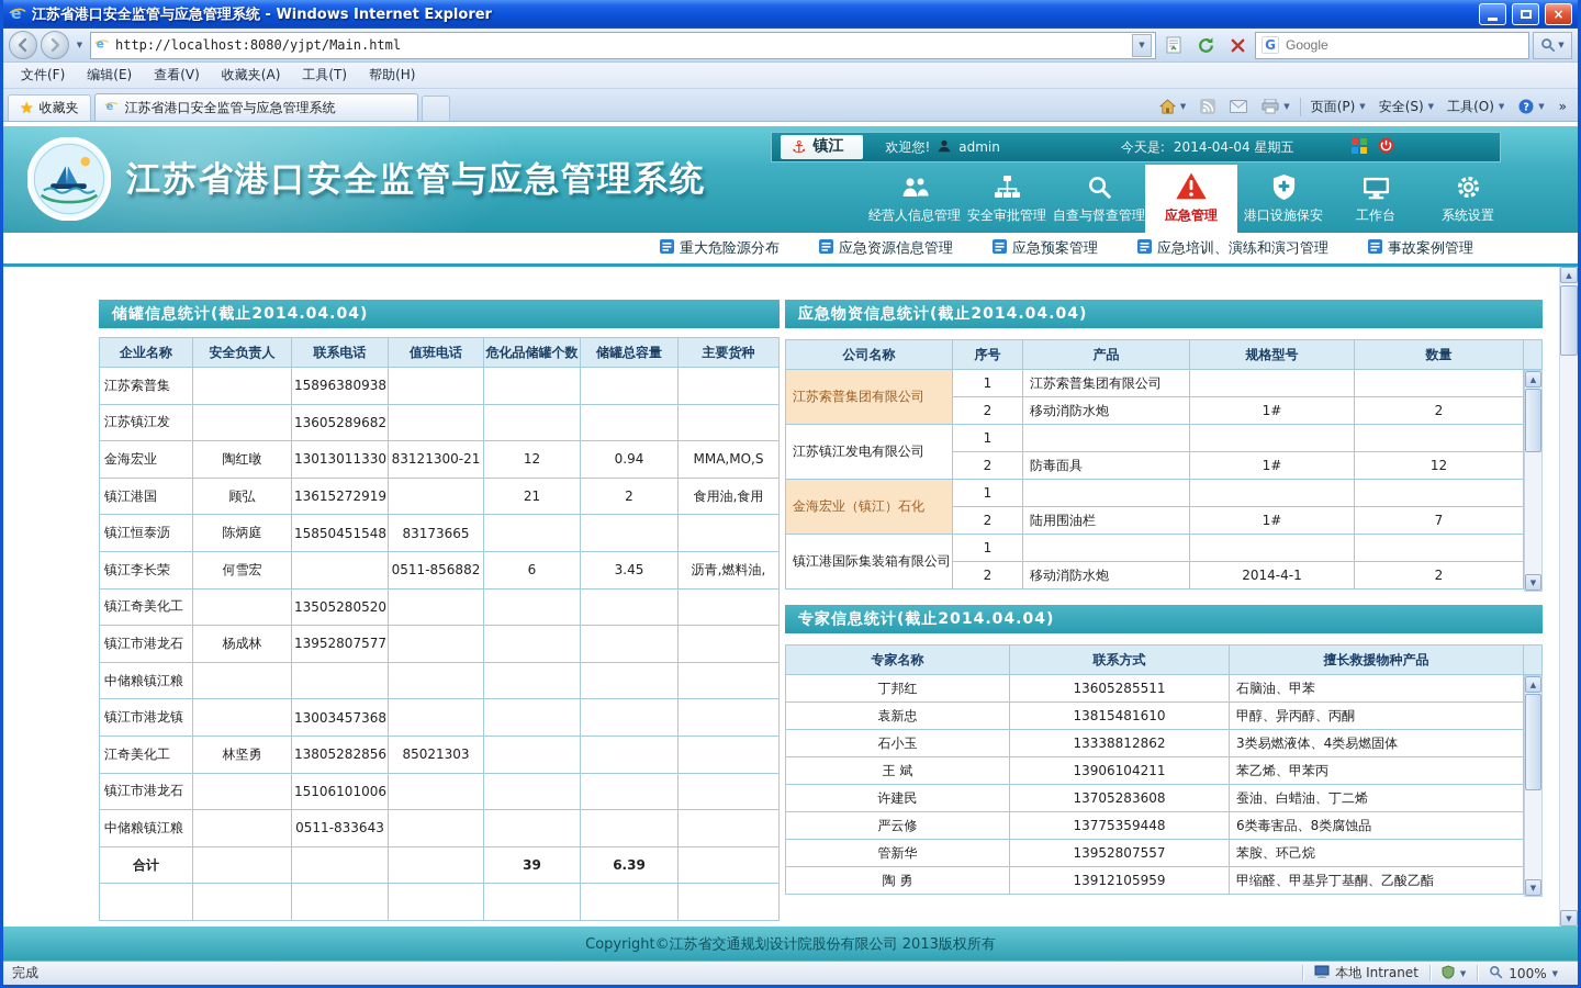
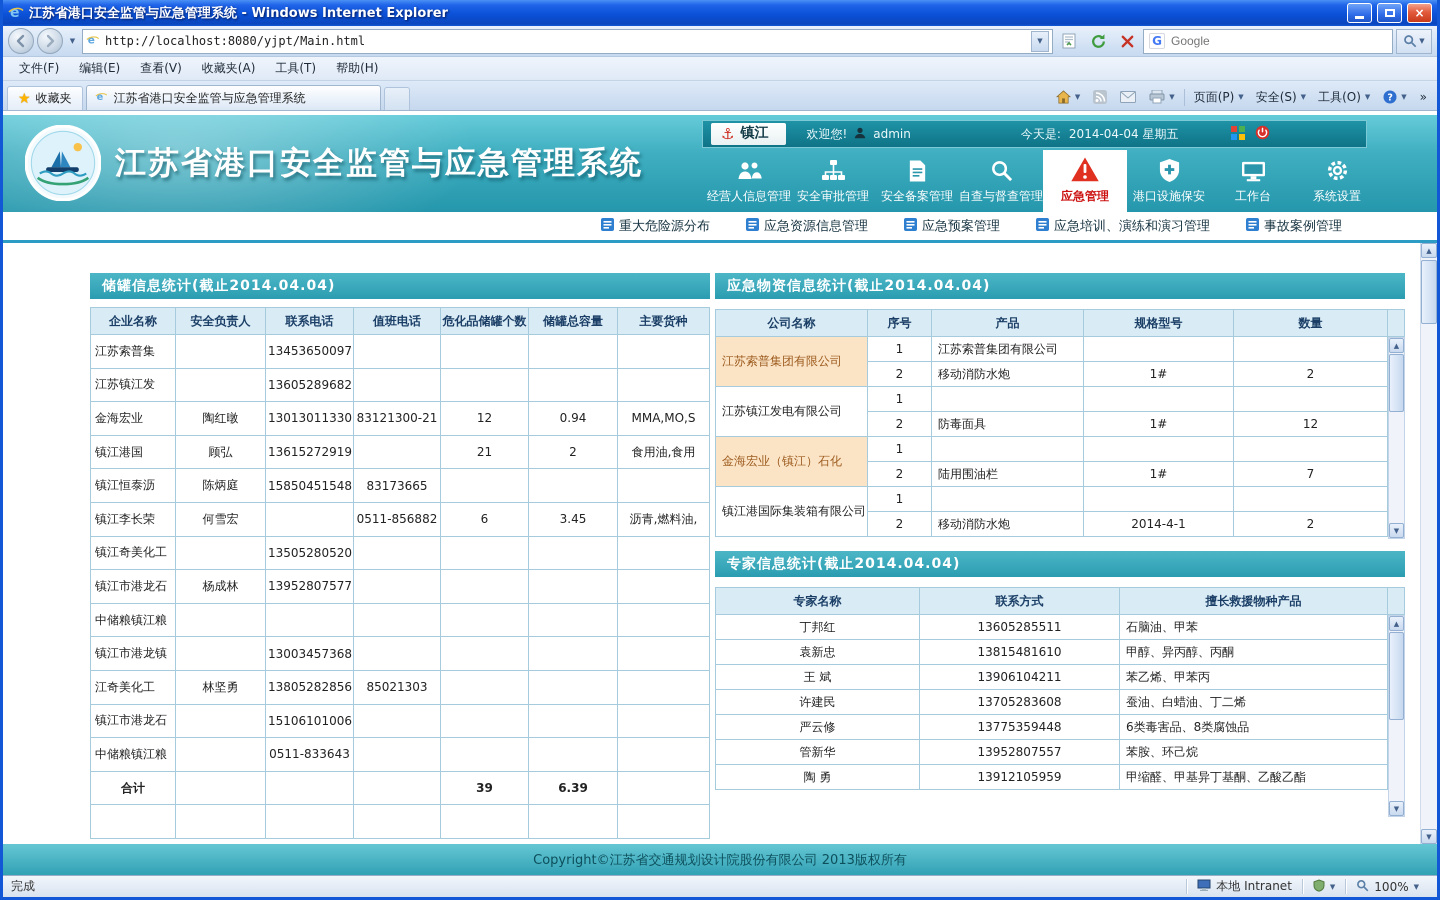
  e
  江苏省港口安全监管与应急管理系统 - Windows Internet Explorer
  ×
  ▼
  e
  http://localhost:8080/yjpt/Main.html
  ▼
  G
  Google
  ▼
  文件(F)
  编辑(E)
  查看(V)
  收藏夹(A)
  工具(T)
  帮助(H)
  ★
  收藏夹
  e
  江苏省港口安全监管与应急管理系统
  ▼
  ▼
  页面(P)
  ▼
  安全(S)
  ▼
  工具(O)
  ▼
  ?
  ▼
  »
  江苏省港口安全监管与应急管理系统
  ⚓
  镇江
  欢迎您!
  admin
  今天是:
  2014-04-04 星期五
  经营人信息管理
  安全审批管理
+ 安全备案管理
  自查与督查管理
  应急管理
  港口设施保安
  工作台
  系统设置
  重大危险源分布
  应急资源信息管理
  应急预案管理
  应急培训、演练和演习管理
  事故案例管理
  储罐信息统计(截止2014.04.04)
  企业名称	安全负责人	联系电话	值班电话	危化品储罐个数	储罐总容量	主要货种
- 江苏索普集		15896380938
+ 江苏索普集		13453650097
  江苏镇江发		13605289682
  金海宏业	陶红暾	13013011330	83121300-21	12	0.94	MMA,MO,S
  镇江港国	顾弘	13615272919		21	2	食用油,食用
  镇江恒泰沥	陈炳庭	15850451548	83173665
  镇江李长荣	何雪宏		0511-856882	6	3.45	沥青,燃料油,
  镇江奇美化工		13505280520
  镇江市港龙石	杨成林	13952807577
  中储粮镇江粮
  镇江市港龙镇		13003457368
  江奇美化工	林坚勇	13805282856	85021303
  镇江市港龙石		15106101006
  中储粮镇江粮		0511-833643
  合计				39	6.39
  应急物资信息统计(截止2014.04.04)
  公司名称	序号	产品	规格型号	数量
  江苏索普集团有限公司	1	江苏索普集团有限公司
  2	移动消防水炮	1#	2
  江苏镇江发电有限公司	1
  2	防毒面具	1#	12
  金海宏业（镇江）石化	1
  2	陆用围油栏	1#	7
  镇江港国际集装箱有限公司	1
  2	移动消防水炮	2014-4-1	2
  ▲
  ▼
  专家信息统计(截止2014.04.04)
  专家名称	联系方式	擅长救援物种产品
  丁邦红	13605285511	石脑油、甲苯
  袁新忠	13815481610	甲醇、异丙醇、丙酮
- 石小玉	13338812862	3类易燃液体、4类易燃固体
  王 斌	13906104211	苯乙烯、甲苯丙
  许建民	13705283608	蚕油、白蜡油、丁二烯
  严云修	13775359448	6类毒害品、8类腐蚀品
  管新华	13952807557	苯胺、环己烷
  陶 勇	13912105959	甲缩醛、甲基异丁基酮、乙酸乙酯
  ▲
  ▼
  ▲
  ▼
  Copyright©江苏省交通规划设计院股份有限公司 2013版权所有
  完成
  本地 Intranet
  ▼
  100%
  ▼
